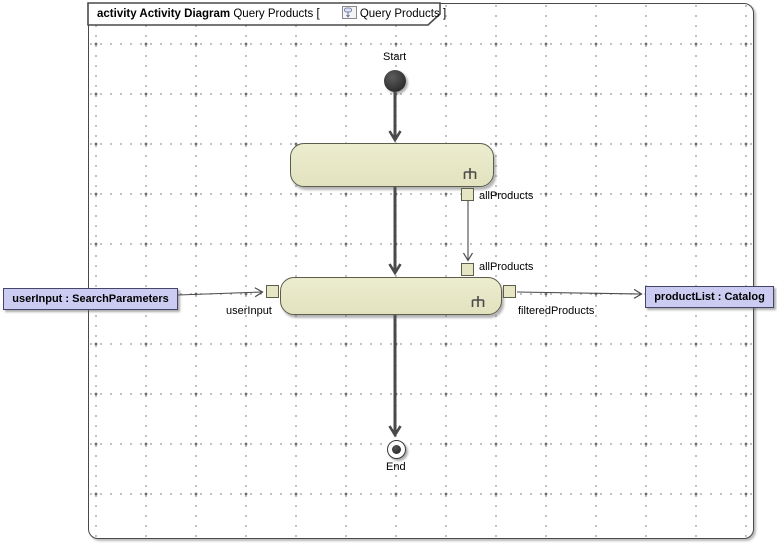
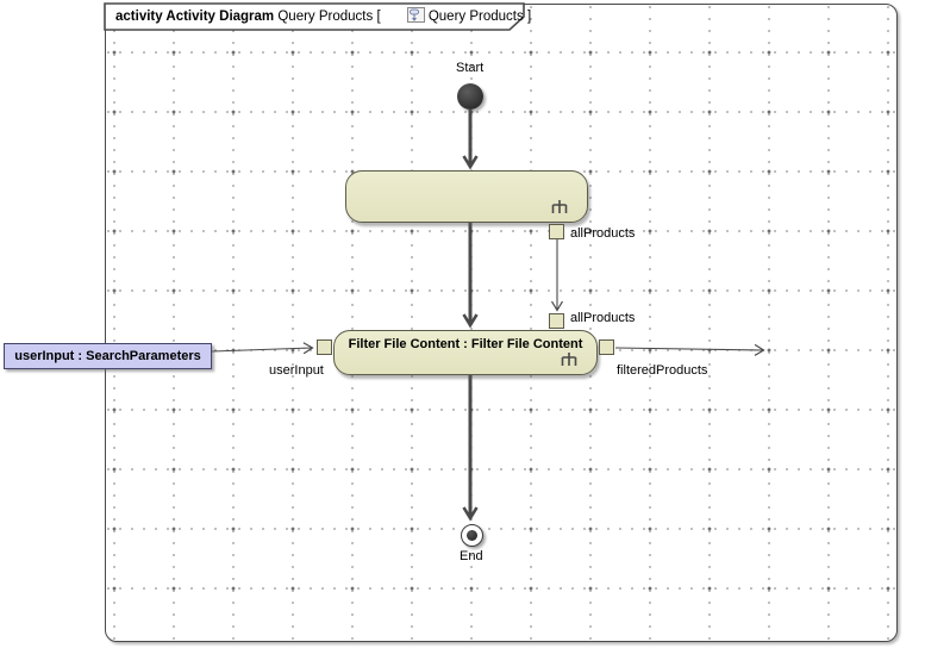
  activity Activity Diagram
  Query Products
  [
  Query Products
  ]
  Start
  allProducts
  allProducts
+ Filter File Content : Filter File Content
  userInput
  filteredProducts
  userInput : SearchParameters
- productList : Catalog
  End
